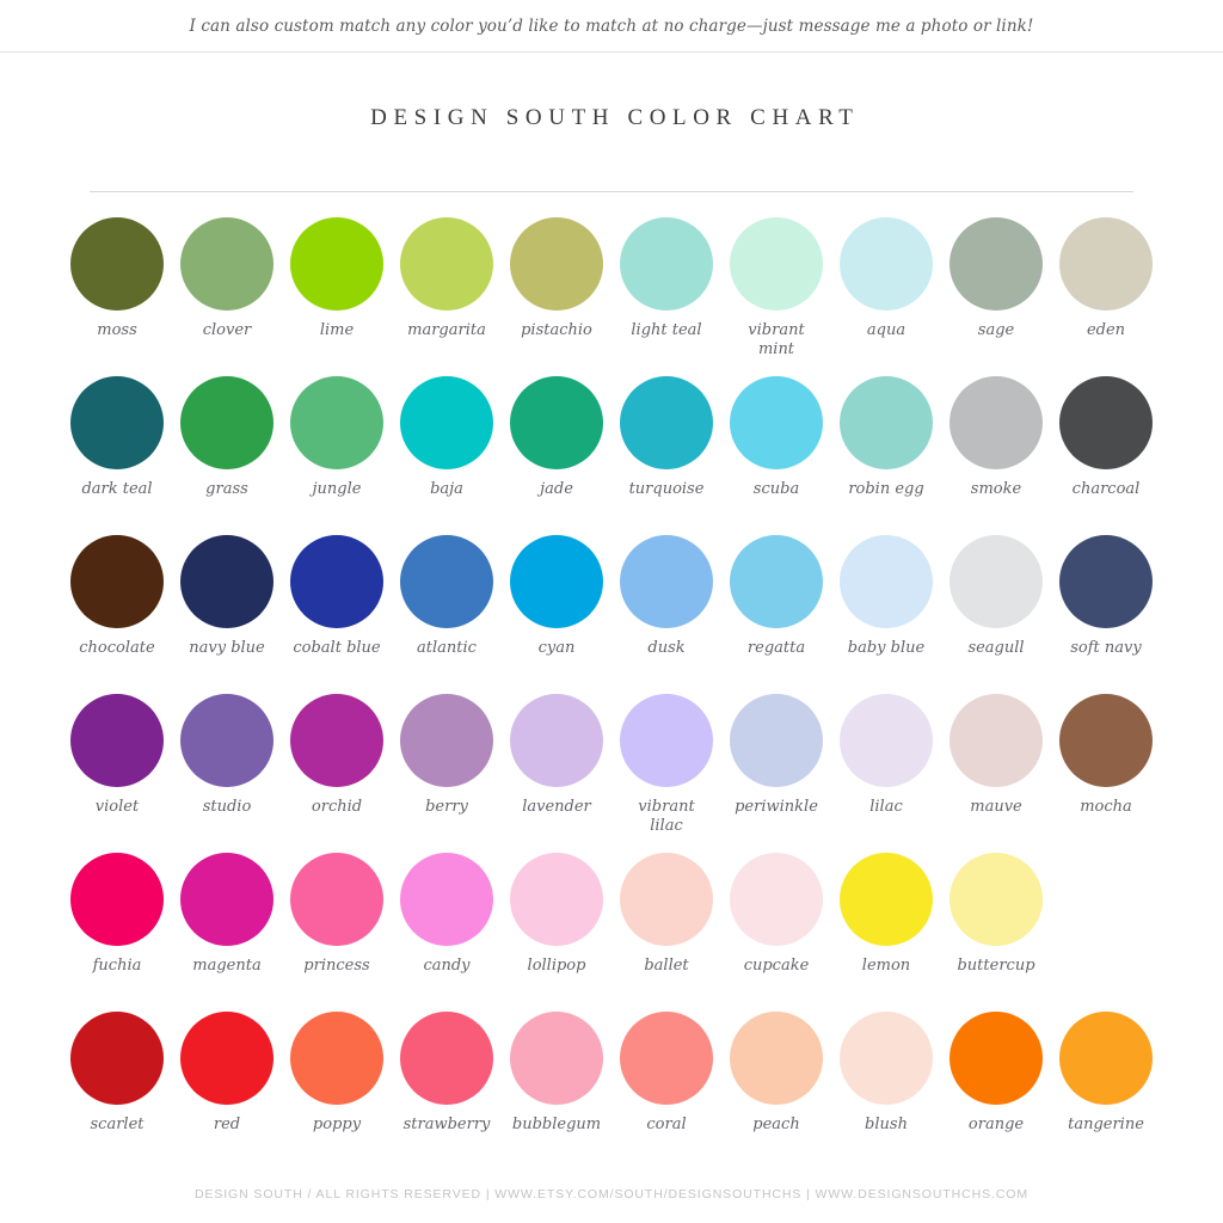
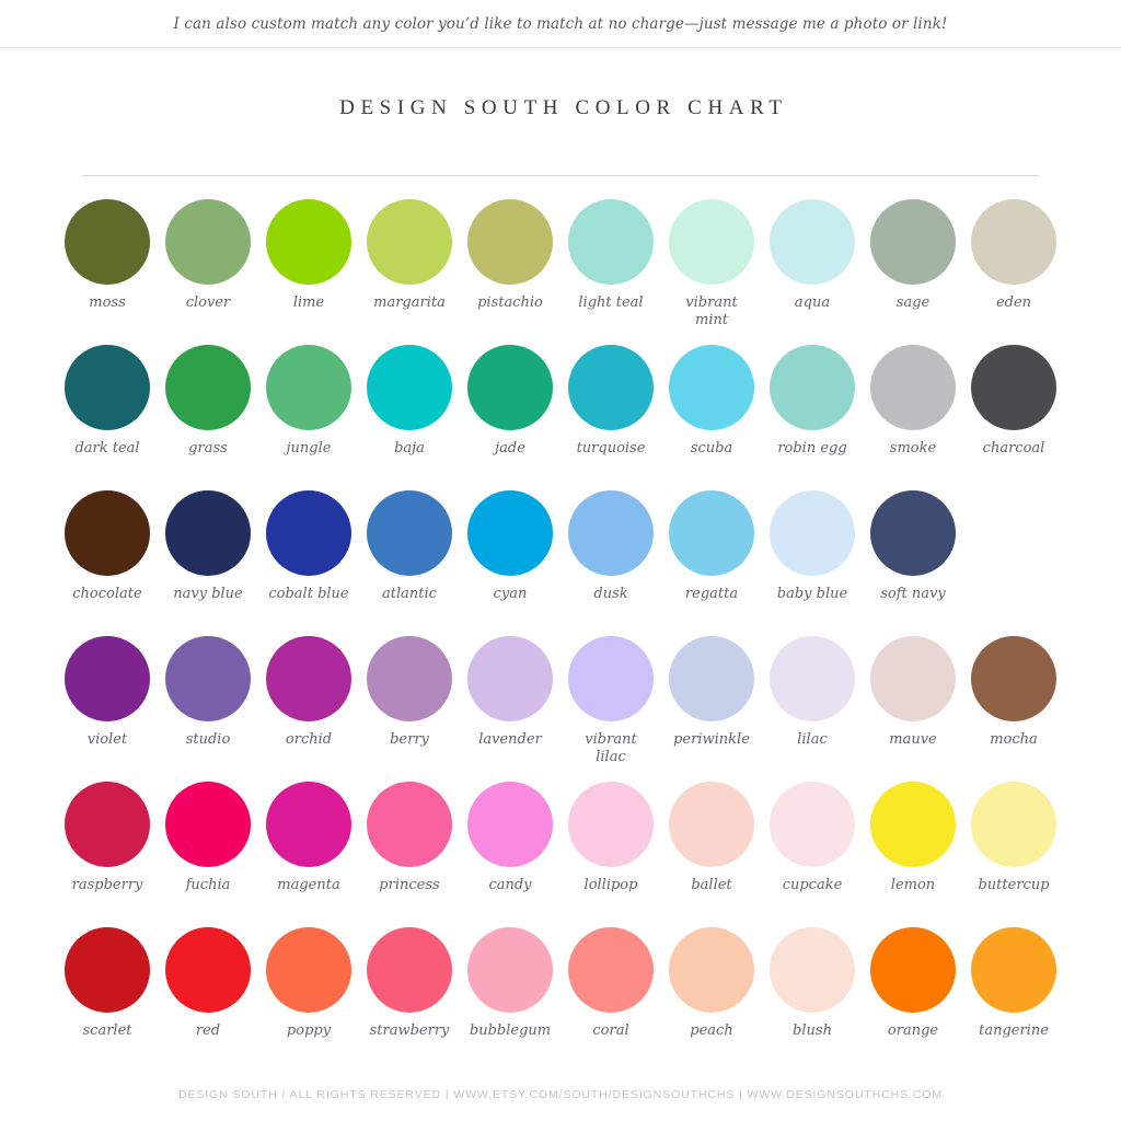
  I can also custom match any color you’d like to match at no charge—just message me a photo or link!
  DESIGN SOUTH COLOR CHART
  moss
  clover
  lime
  margarita
  pistachio
  light teal
  vibrant
  mint
  aqua
  sage
  eden
  dark teal
  grass
  jungle
  baja
  jade
  turquoise
  scuba
  robin egg
  smoke
  charcoal
  chocolate
  navy blue
  cobalt blue
  atlantic
  cyan
  dusk
  regatta
  baby blue
- seagull
  soft navy
  violet
  studio
  orchid
  berry
  lavender
  vibrant
  lilac
  periwinkle
  lilac
  mauve
  mocha
+ raspberry
  fuchia
  magenta
  princess
  candy
  lollipop
  ballet
  cupcake
  lemon
  buttercup
  scarlet
  red
  poppy
  strawberry
  bubblegum
  coral
  peach
  blush
  orange
  tangerine
  DESIGN SOUTH / ALL RIGHTS RESERVED | WWW.ETSY.COM/SOUTH/DESIGNSOUTHCHS | WWW.DESIGNSOUTHCHS.COM
